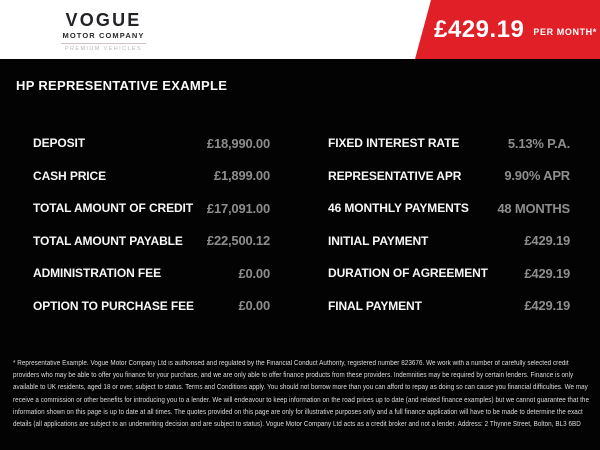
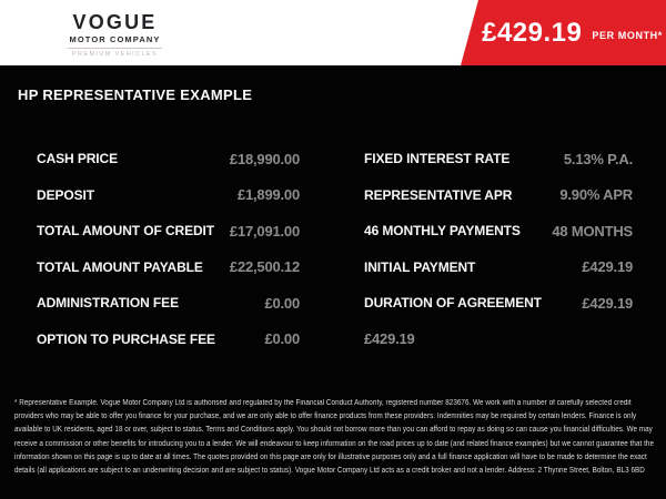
  VOGUE
  MOTOR COMPANY
  £429.19
  PER MONTH*
  HP REPRESENTATIVE EXAMPLE
- DEPOSIT
+ CASH PRICE
  £18,990.00
- CASH PRICE
+ DEPOSIT
  £1,899.00
  TOTAL AMOUNT OF CREDIT
  £17,091.00
  TOTAL AMOUNT PAYABLE
  £22,500.12
  ADMINISTRATION FEE
  £0.00
  OPTION TO PURCHASE FEE
  £0.00
  FIXED INTEREST RATE
  5.13% P.A.
  REPRESENTATIVE APR
  9.90% APR
  46 MONTHLY PAYMENTS
  48 MONTHS
  INITIAL PAYMENT
  £429.19
  DURATION OF AGREEMENT
  £429.19
- FINAL PAYMENT
  £429.19
